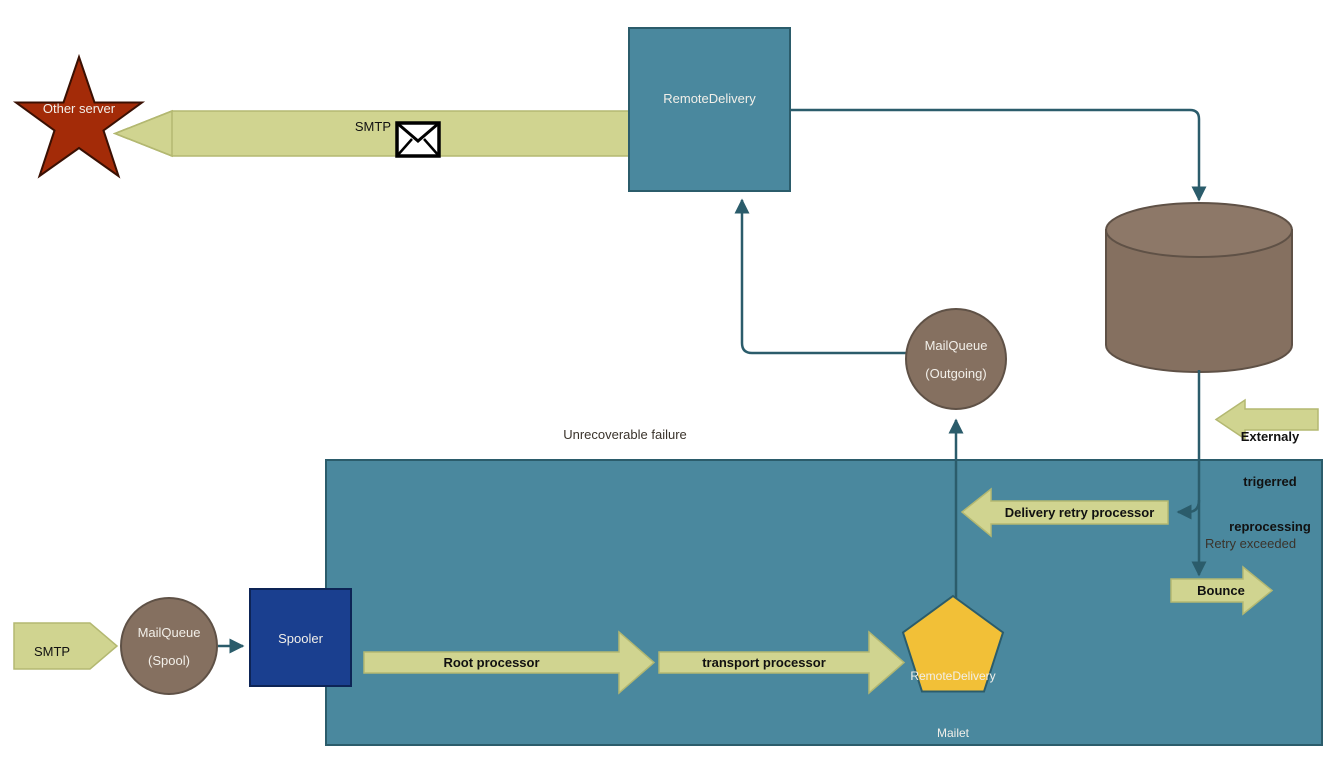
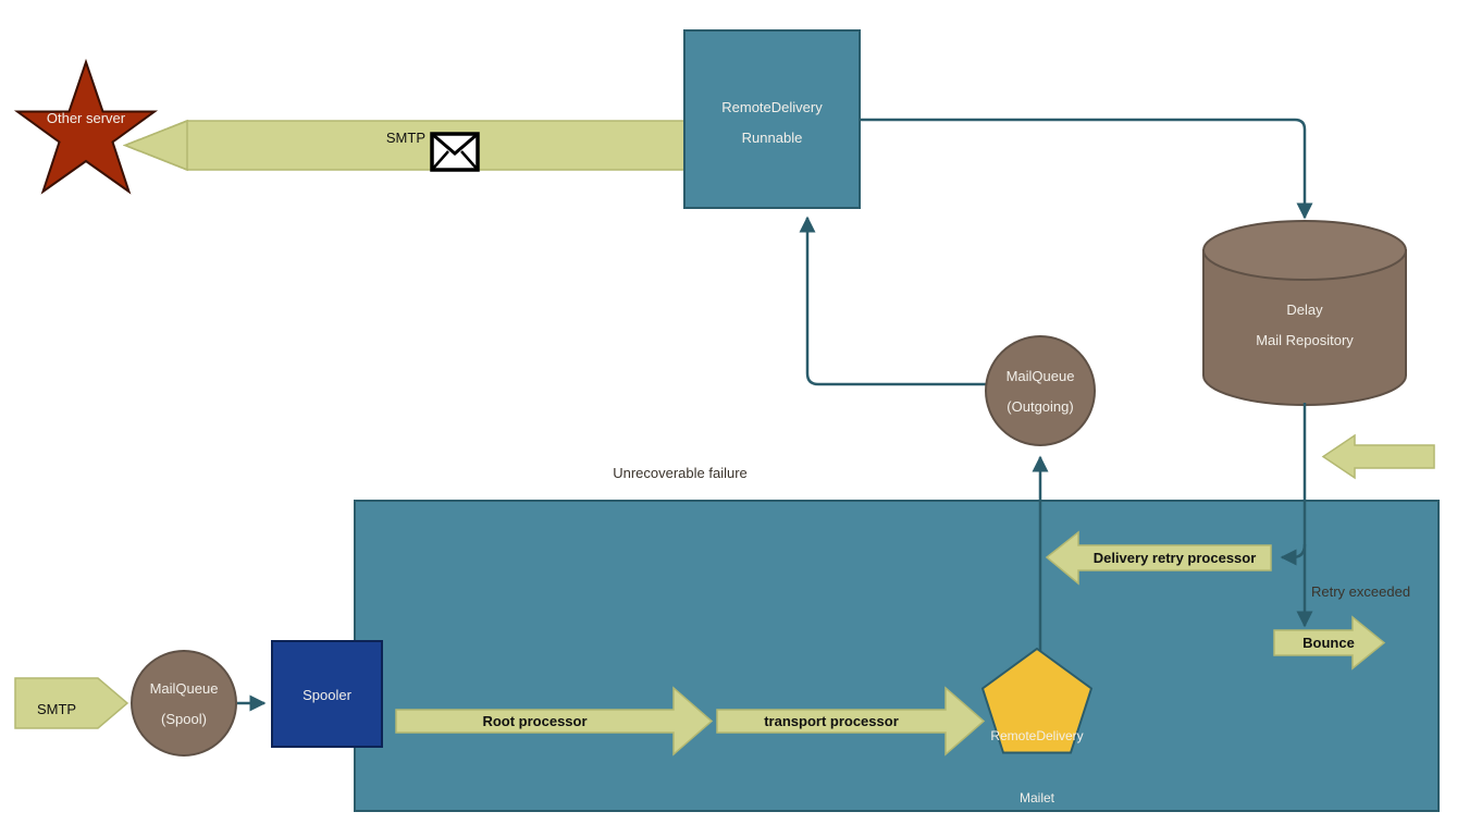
  Other server
  SMTP
  RemoteDelivery
+ Runnable
+ Delay
+ Mail Repository
  MailQueue
  (Outgoing)
- Externaly
- trigerred
- reprocessing
  Unrecoverable failure
  Delivery retry processor
  Retry exceeded
  Bounce
  SMTP
  MailQueue
  (Spool)
  Spooler
  Root processor
  transport processor
  RemoteDelivery
  Mailet
